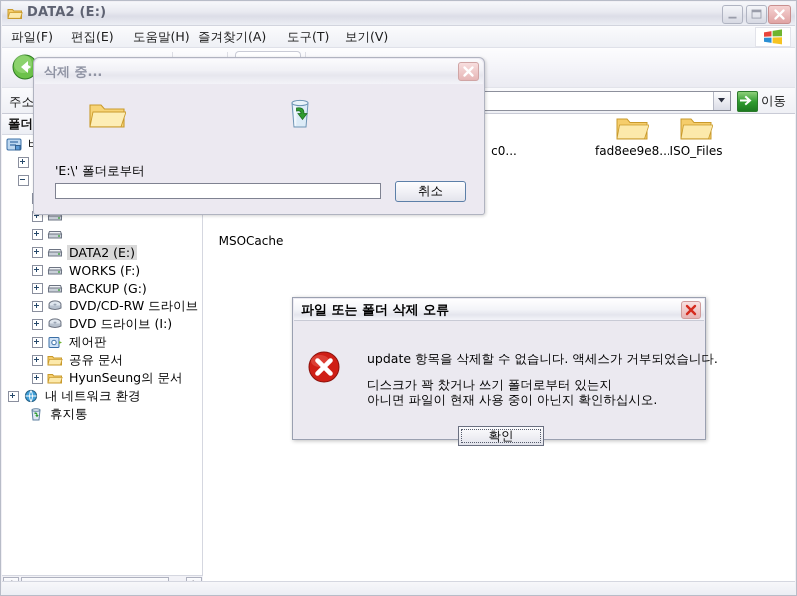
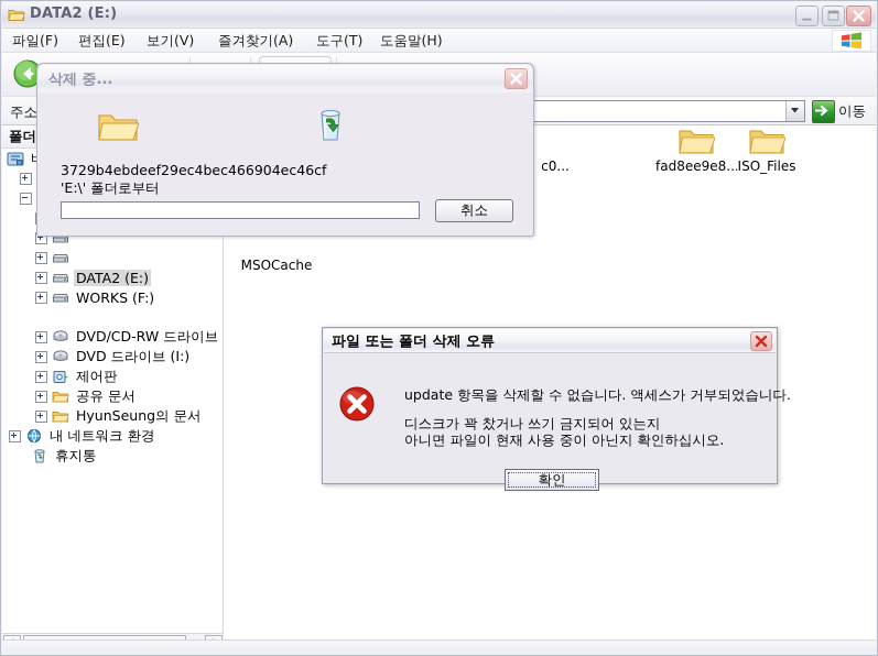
  DATA2 (E:)
  파일(F)
  편집(E)
- 도움말(H)
+ 보기(V)
  즐겨찾기(A)
  도구(T)
- 보기(V)
+ 도움말(H)
  이동
  폴더
  DATA2 (E:)
  WORKS (F:)
- BACKUP (G:)
  DVD/CD-RW 드라이브
  DVD 드라이브 (I:)
  제어판
  공유 문서
  HyunSeung의 문서
  내 네트워크 환경
  휴지통
  MSOCache
  c0...
  fad8ee9e8...
  ISO_Files
  삭제 중...
+ 3729b4ebdeef29ec4bec466904ec46cf
  'E:\' 폴더로부터
  취소
  파일 또는 폴더 삭제 오류
  update 항목을 삭제할 수 없습니다. 액세스가 거부되었습니다.
- 디스크가 꽉 찼거나 쓰기 폴더로부터 있는지
+ 디스크가 꽉 찼거나 쓰기 금지되어 있는지
  아니면 파일이 현재 사용 중이 아닌지 확인하십시오.
  확인
